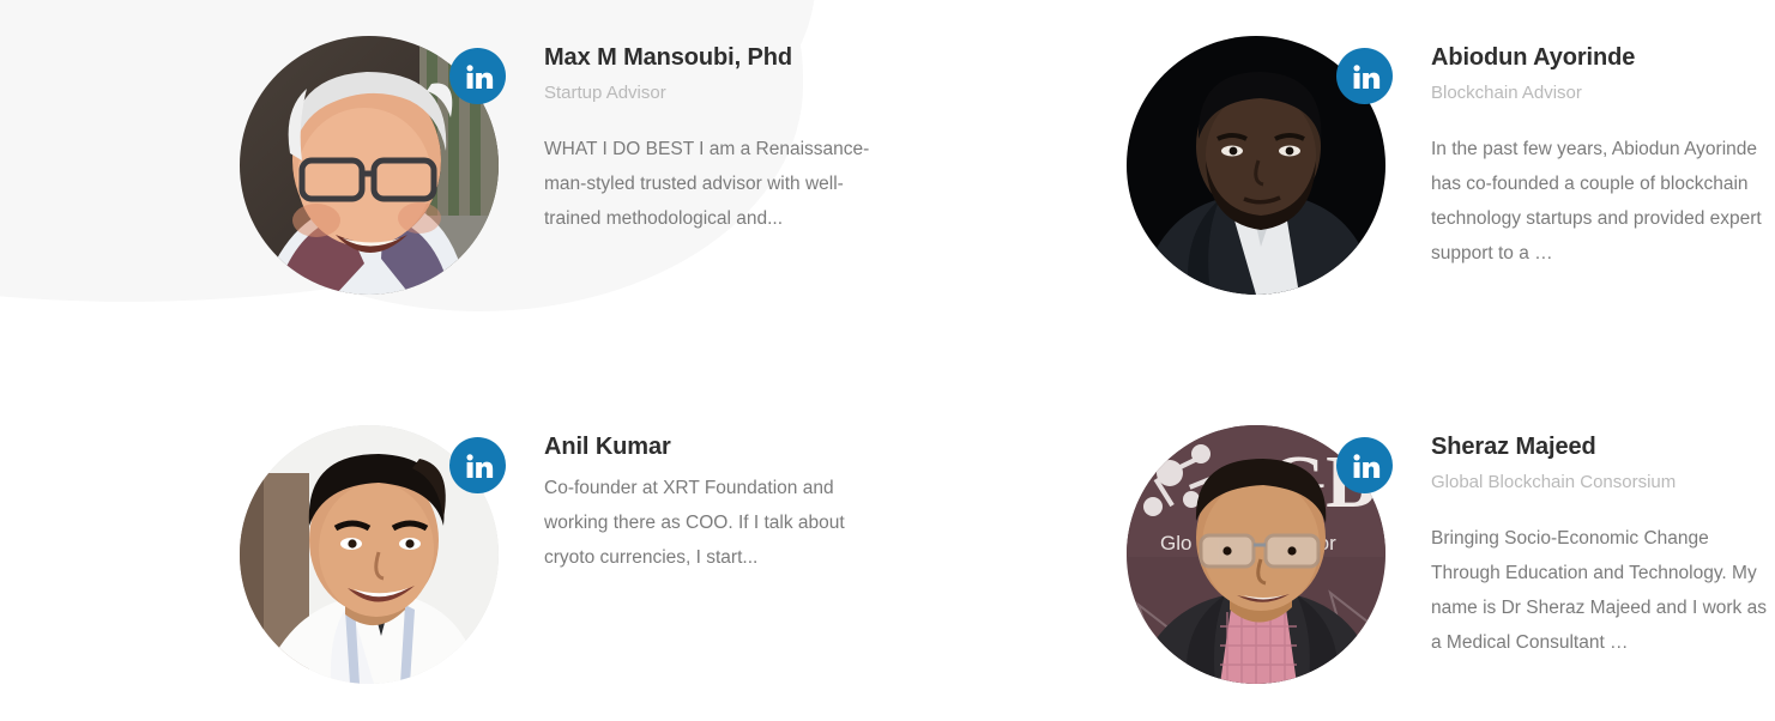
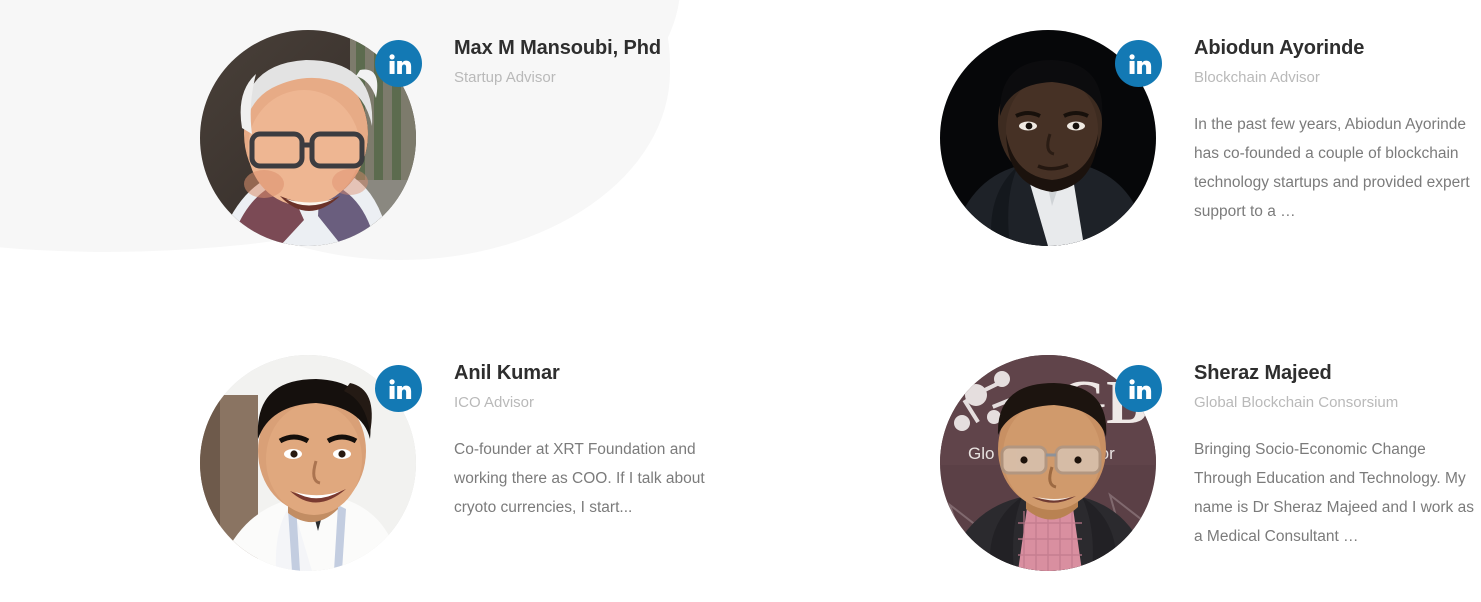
  Max M Mansoubi, Phd
  Startup Advisor
- WHAT I DO BEST I am a Renaissance-man-styled trusted advisor with well-trained methodological and...
  Abiodun Ayorinde
  Blockchain Advisor
  In the past few years, Abiodun Ayorinde has co-founded a couple of blockchain technology startups and provided expert support to a …
  Anil Kumar
+ ICO Advisor
  Co-founder at XRT Foundation and working there as COO. If I talk about cryoto currencies, I start...
  Glo
  Sheraz Majeed
  Global Blockchain Consorsium
  Bringing Socio-Economic Change Through Education and Technology. My name is Dr Sheraz Majeed and I work as a Medical Consultant …
